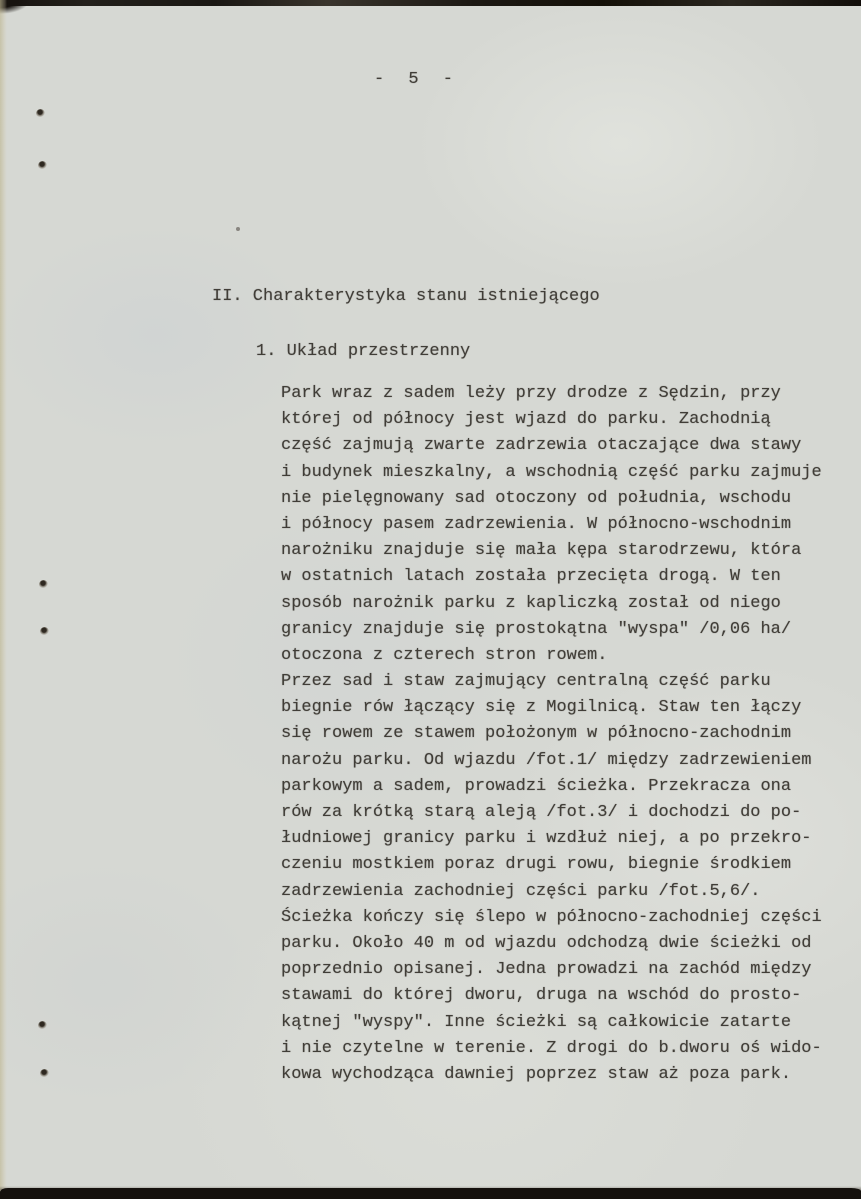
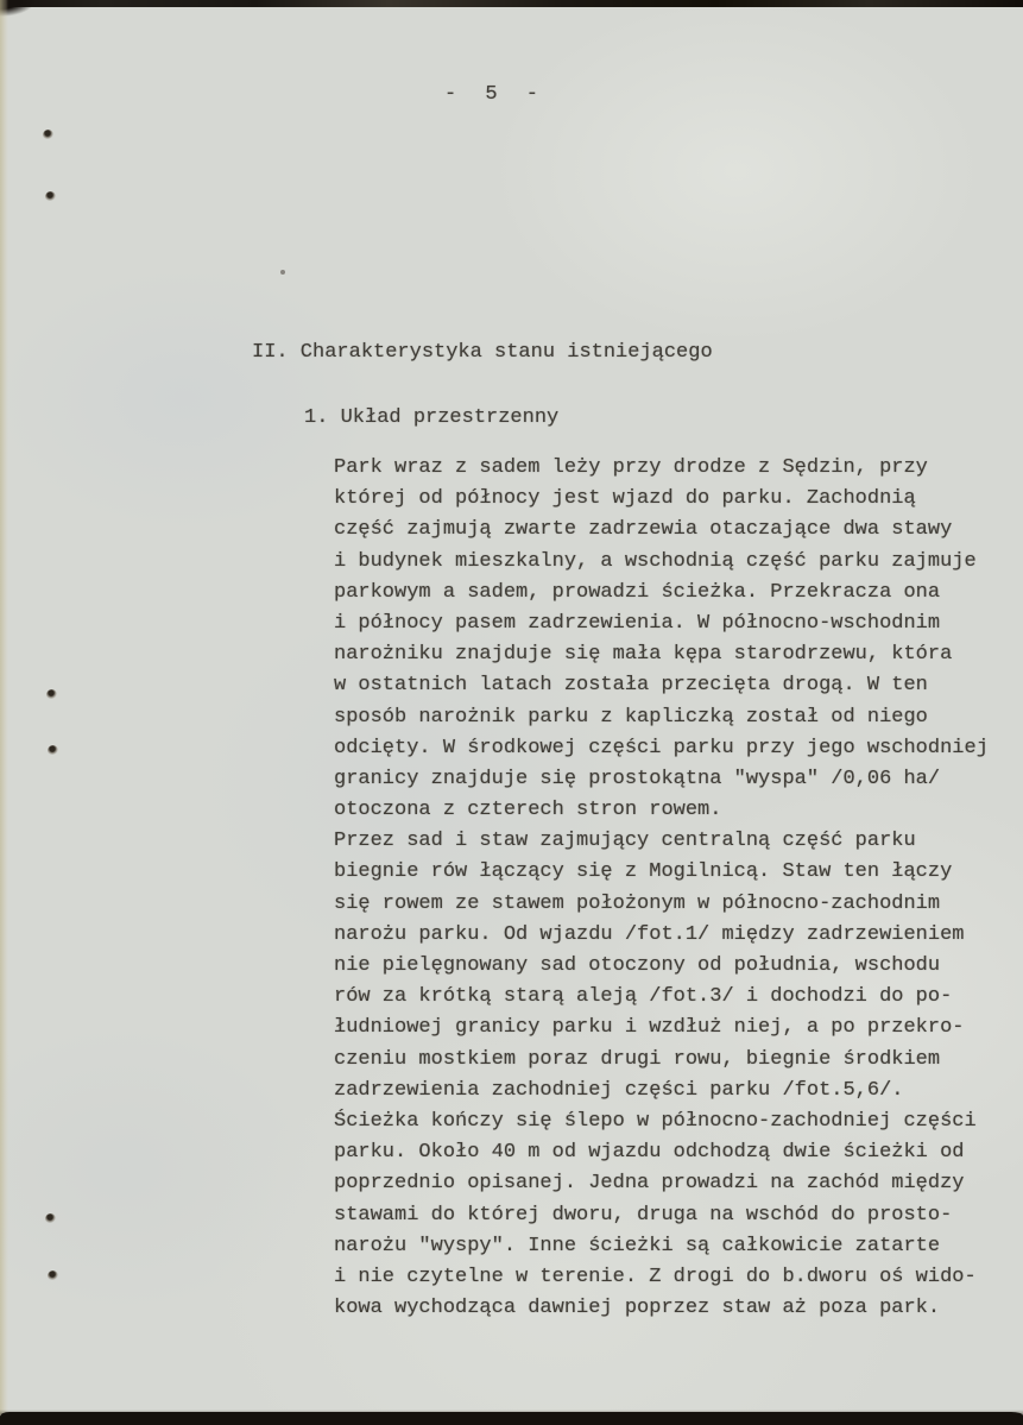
  - 5 -
  II. Charakterystyka stanu istniejącego
  1. Układ przestrzenny
  Park wraz z sadem leży przy drodze z Sędzin, przy
  której od północy jest wjazd do parku. Zachodnią
  część zajmują zwarte zadrzewia otaczające dwa stawy
  i budynek mieszkalny, a wschodnią część parku zajmuje
- nie pielęgnowany sad otoczony od południa, wschodu
+ parkowym a sadem, prowadzi ścieżka. Przekracza ona
  i północy pasem zadrzewienia. W północno-wschodnim
  narożniku znajduje się mała kępa starodrzewu, która
  w ostatnich latach została przecięta drogą. W ten
  sposób narożnik parku z kapliczką został od niego
+ odcięty. W środkowej części parku przy jego wschodniej
  granicy znajduje się prostokątna "wyspa" /0,06 ha/
  otoczona z czterech stron rowem.
  Przez sad i staw zajmujący centralną część parku
  biegnie rów łączący się z Mogilnicą. Staw ten łączy
  się rowem ze stawem położonym w północno-zachodnim
  narożu parku. Od wjazdu /fot.1/ między zadrzewieniem
- parkowym a sadem, prowadzi ścieżka. Przekracza ona
+ nie pielęgnowany sad otoczony od południa, wschodu
  rów za krótką starą aleją /fot.3/ i dochodzi do po-
  łudniowej granicy parku i wzdłuż niej, a po przekro-
  czeniu mostkiem poraz drugi rowu, biegnie środkiem
  zadrzewienia zachodniej części parku /fot.5,6/.
  Ścieżka kończy się ślepo w północno-zachodniej części
  parku. Około 40 m od wjazdu odchodzą dwie ścieżki od
  poprzednio opisanej. Jedna prowadzi na zachód między
  stawami do której dworu, druga na wschód do prosto-
- kątnej "wyspy". Inne ścieżki są całkowicie zatarte
+ narożu "wyspy". Inne ścieżki są całkowicie zatarte
  i nie czytelne w terenie. Z drogi do b.dworu oś wido-
  kowa wychodząca dawniej poprzez staw aż poza park.
